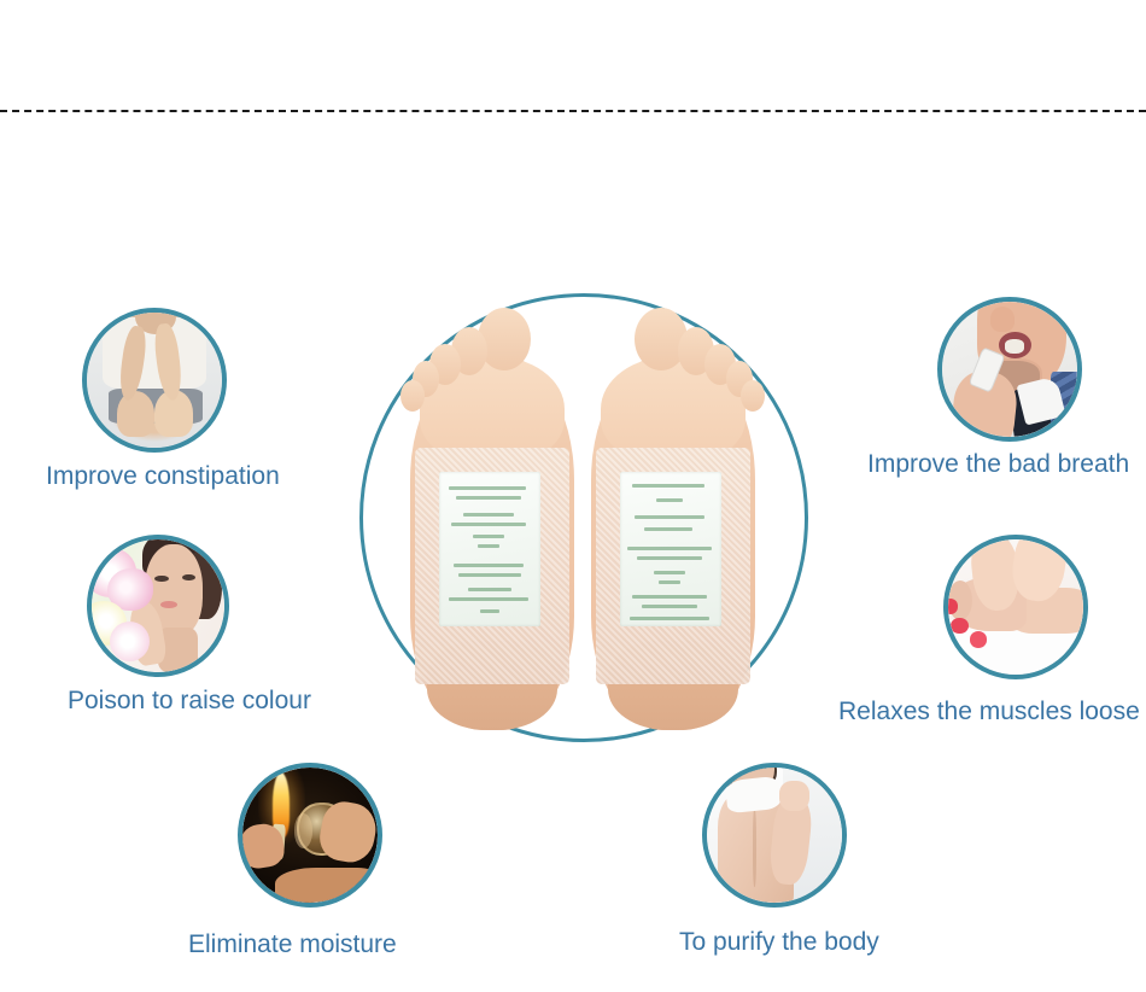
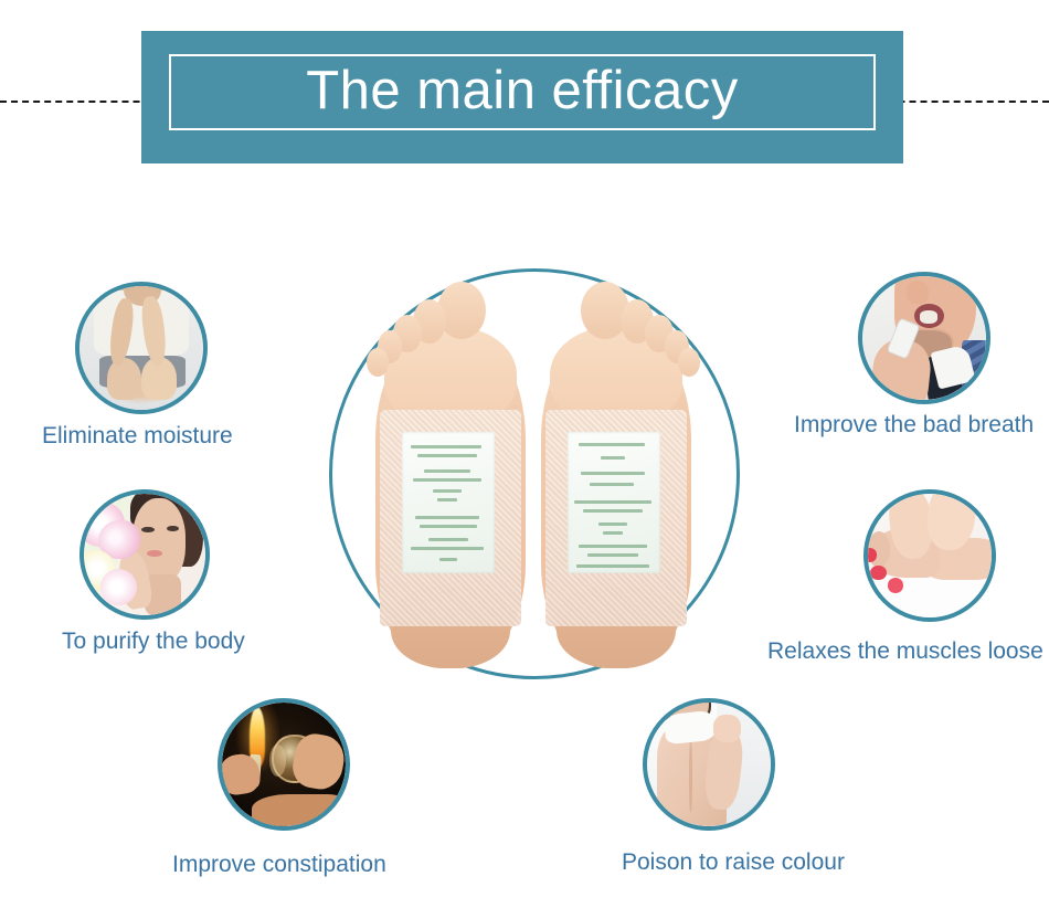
+ The main efficacy
- Improve constipation
+ Eliminate moisture
- Poison to raise colour
+ To purify the body
- Eliminate moisture
+ Improve constipation
- To purify the body
+ Poison to raise colour
  Improve the bad breath
  Relaxes the muscles loose
